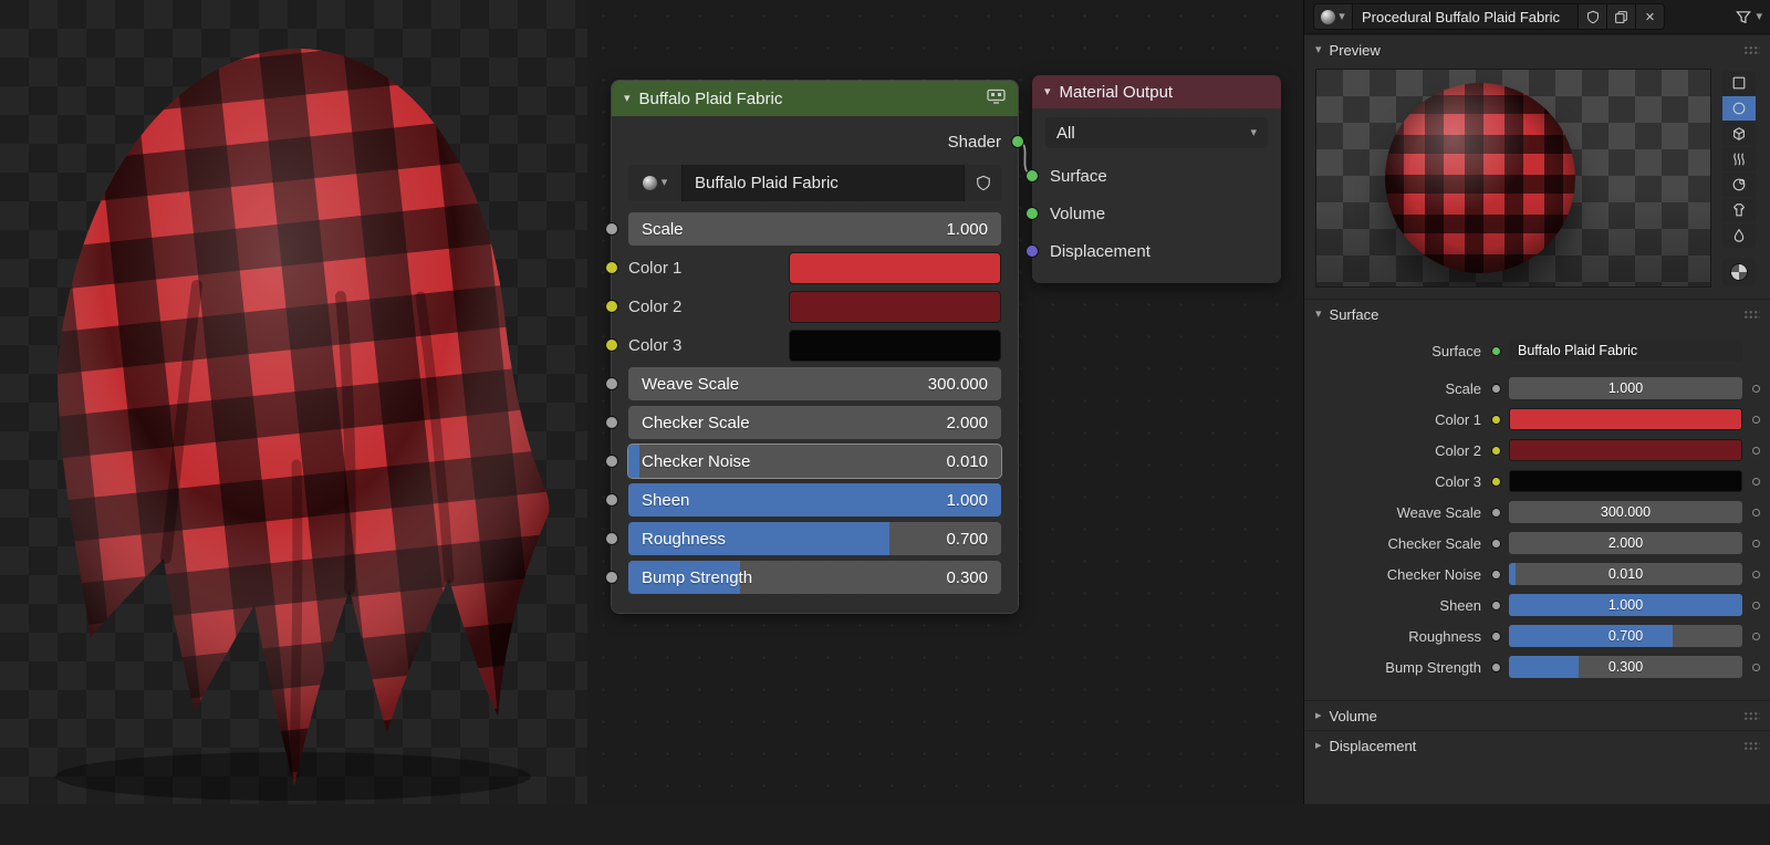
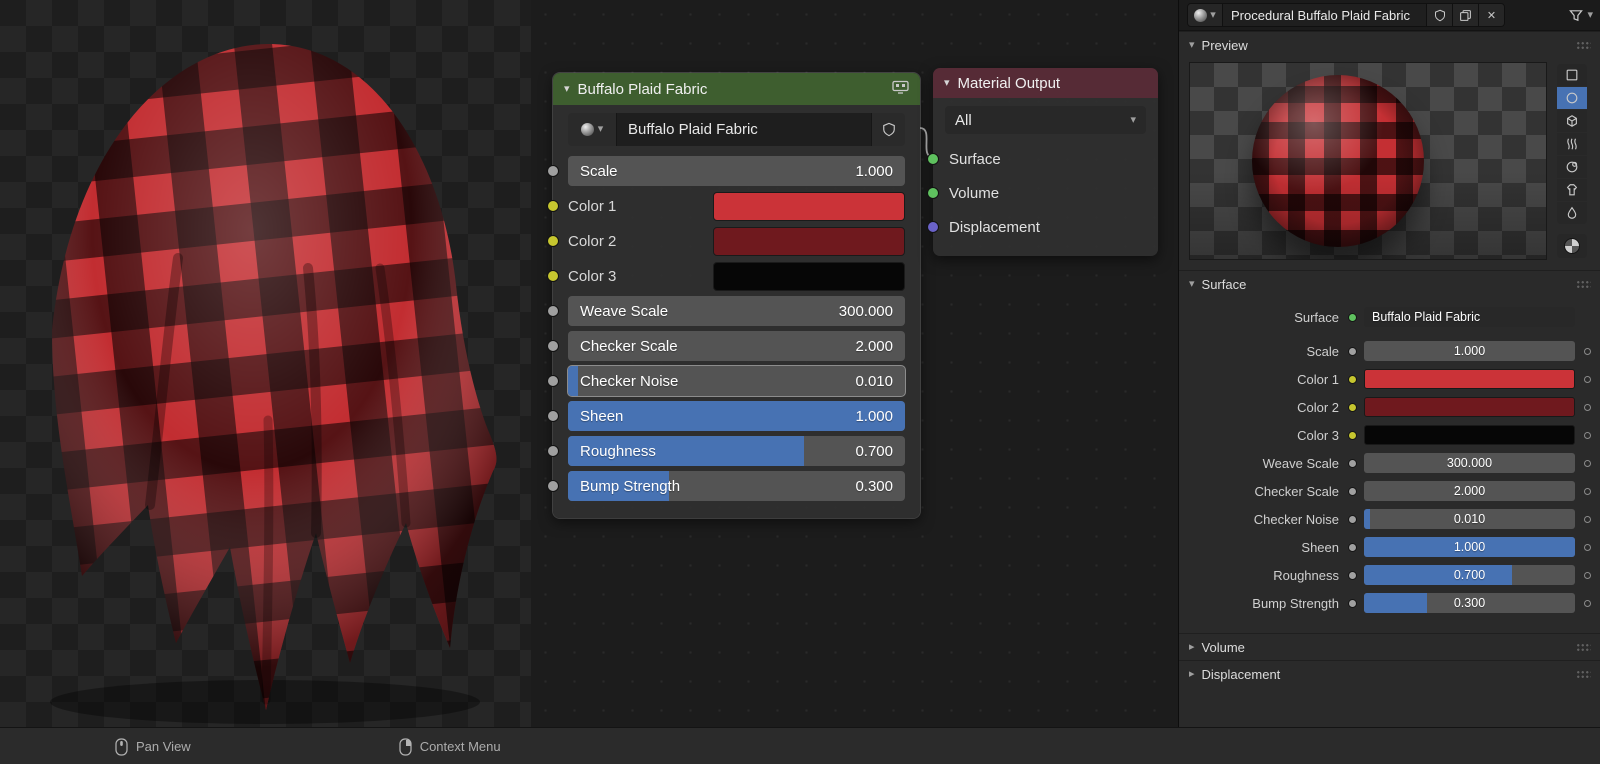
  ▾
  Buffalo Plaid Fabric
- Shader
  ▾
  Buffalo Plaid Fabric
  Scale
  1.000
  Color 1
  Color 2
  Color 3
  Weave Scale
  300.000
  Checker Scale
  2.000
  Checker Noise
  0.010
  Sheen
  1.000
  Roughness
  0.700
  Bump Strength
  0.300
  ▾
  Material Output
  All
  ▾
  Surface
  Volume
  Displacement
  ▾
  Procedural Buffalo Plaid Fabric
  ✕
  ▾
  ▾
  Preview
  ▾
  Surface
  Surface
  Buffalo Plaid Fabric
  Scale
  1.000
  Color 1
  Color 2
  Color 3
  Weave Scale
  300.000
  Checker Scale
  2.000
  Checker Noise
  0.010
  Sheen
  1.000
  Roughness
  0.700
  Bump Strength
  0.300
  ▸
  Volume
  ▸
  Displacement
+ Pan View
+ Context Menu
